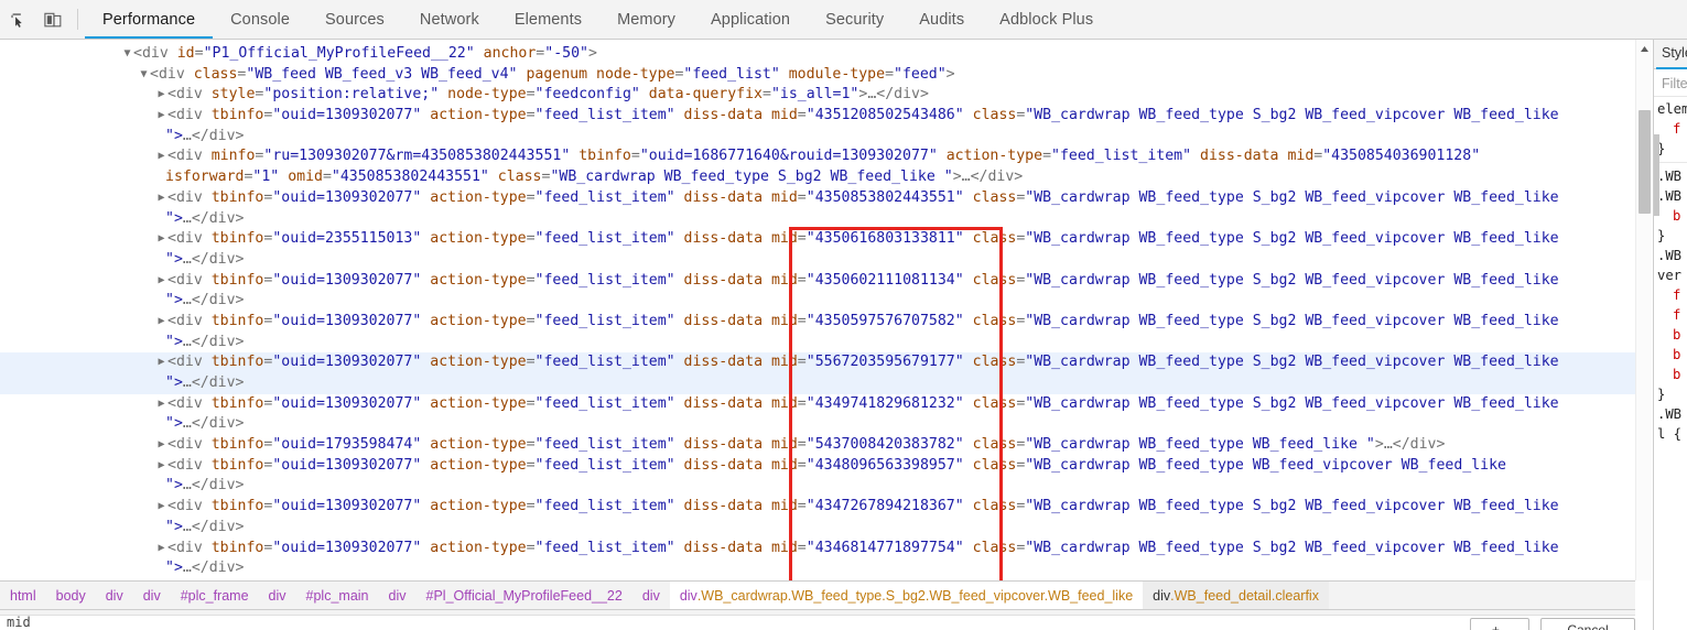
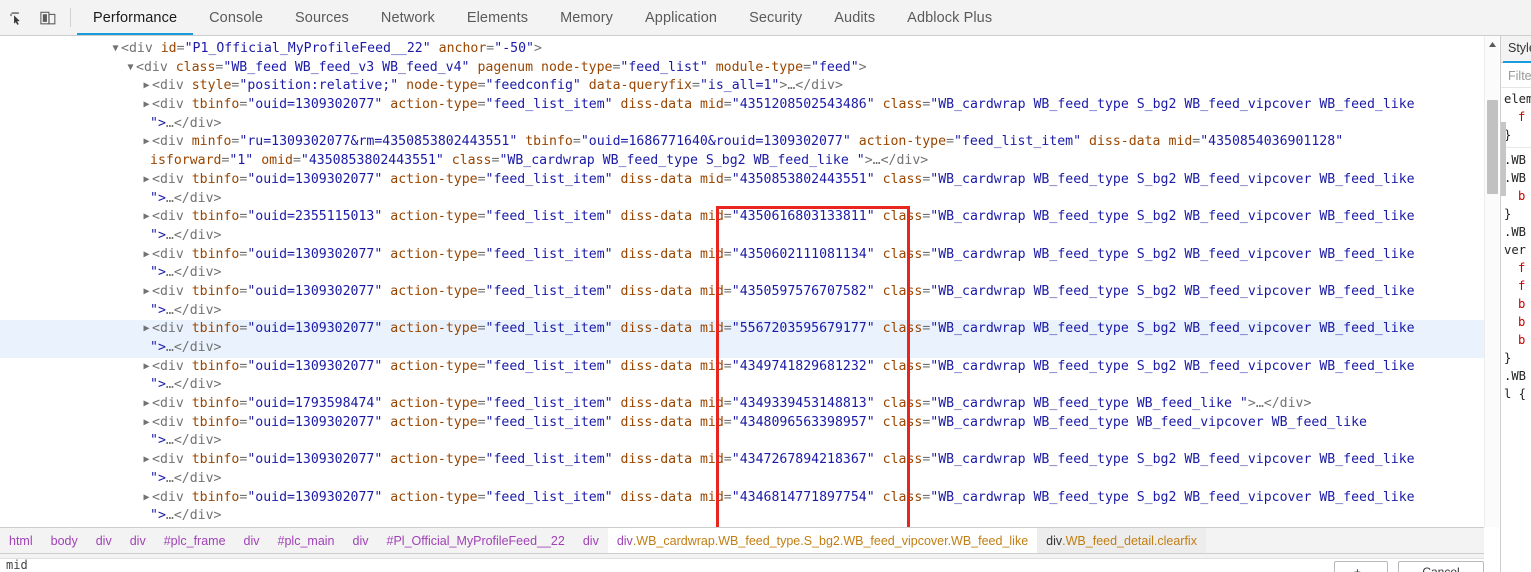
  Performance
  Console
  Sources
  Network
  Elements
  Memory
  Application
  Security
  Audits
  Adblock Plus
  ▼ <div id="P1_Official_MyProfileFeed__22" anchor="-50">
  ▼ <div class="WB_feed WB_feed_v3 WB_feed_v4" pagenum node-type="feed_list" module-type="feed">
  ▶ <div style="position:relative;" node-type="feedconfig" data-queryfix="is_all=1">…</div>
  ▶ <div tbinfo="ouid=1309302077" action-type="feed_list_item" diss-data mid="4351208502543486" class="WB_cardwrap WB_feed_type S_bg2 WB_feed_vipcover WB_feed_like
  ">…</div>
  ▶ <div minfo="ru=1309302077&rm=4350853802443551" tbinfo="ouid=1686771640&rouid=1309302077" action-type="feed_list_item" diss-data mid="4350854036901128"
  isforward="1" omid="4350853802443551" class="WB_cardwrap WB_feed_type S_bg2 WB_feed_like ">…</div>
  ▶ <div tbinfo="ouid=1309302077" action-type="feed_list_item" diss-data mid="4350853802443551" class="WB_cardwrap WB_feed_type S_bg2 WB_feed_vipcover WB_feed_like
  ">…</div>
  ▶ <div tbinfo="ouid=2355115013" action-type="feed_list_item" diss-data mid="4350616803133811" class="WB_cardwrap WB_feed_type S_bg2 WB_feed_vipcover WB_feed_like
  ">…</div>
  ▶ <div tbinfo="ouid=1309302077" action-type="feed_list_item" diss-data mid="4350602111081134" class="WB_cardwrap WB_feed_type S_bg2 WB_feed_vipcover WB_feed_like
  ">…</div>
  ▶ <div tbinfo="ouid=1309302077" action-type="feed_list_item" diss-data mid="4350597576707582" class="WB_cardwrap WB_feed_type S_bg2 WB_feed_vipcover WB_feed_like
  ">…</div>
  ▶ <div tbinfo="ouid=1309302077" action-type="feed_list_item" diss-data mid="5567203595679177" class="WB_cardwrap WB_feed_type S_bg2 WB_feed_vipcover WB_feed_like
  ">…</div>
  ▶ <div tbinfo="ouid=1309302077" action-type="feed_list_item" diss-data mid="4349741829681232" class="WB_cardwrap WB_feed_type S_bg2 WB_feed_vipcover WB_feed_like
  ">…</div>
- ▶ <div tbinfo="ouid=1793598474" action-type="feed_list_item" diss-data mid="5437008420383782" class="WB_cardwrap WB_feed_type WB_feed_like ">…</div>
+ ▶ <div tbinfo="ouid=1793598474" action-type="feed_list_item" diss-data mid="4349339453148813" class="WB_cardwrap WB_feed_type WB_feed_like ">…</div>
  ▶ <div tbinfo="ouid=1309302077" action-type="feed_list_item" diss-data mid="4348096563398957" class="WB_cardwrap WB_feed_type WB_feed_vipcover WB_feed_like
  ">…</div>
  ▶ <div tbinfo="ouid=1309302077" action-type="feed_list_item" diss-data mid="4347267894218367" class="WB_cardwrap WB_feed_type S_bg2 WB_feed_vipcover WB_feed_like
  ">…</div>
  ▶ <div tbinfo="ouid=1309302077" action-type="feed_list_item" diss-data mid="4346814771897754" class="WB_cardwrap WB_feed_type S_bg2 WB_feed_vipcover WB_feed_like
  ">…</div>
  html
  body
  div
  div
  #plc_frame
  div
  #plc_main
  div
  #Pl_Official_MyProfileFeed__22
  div
  div
  .WB_cardwrap.WB_feed_type.S_bg2.WB_feed_vipcover.WB_feed_like
  div
  .WB_feed_detail.clearfix
  mid
  Filte
  f
  }
  .WB
  .WB
  b
  }
  .WB
  ver
  f
  f
  b
  b
  b
  }
  .WB
  l {
